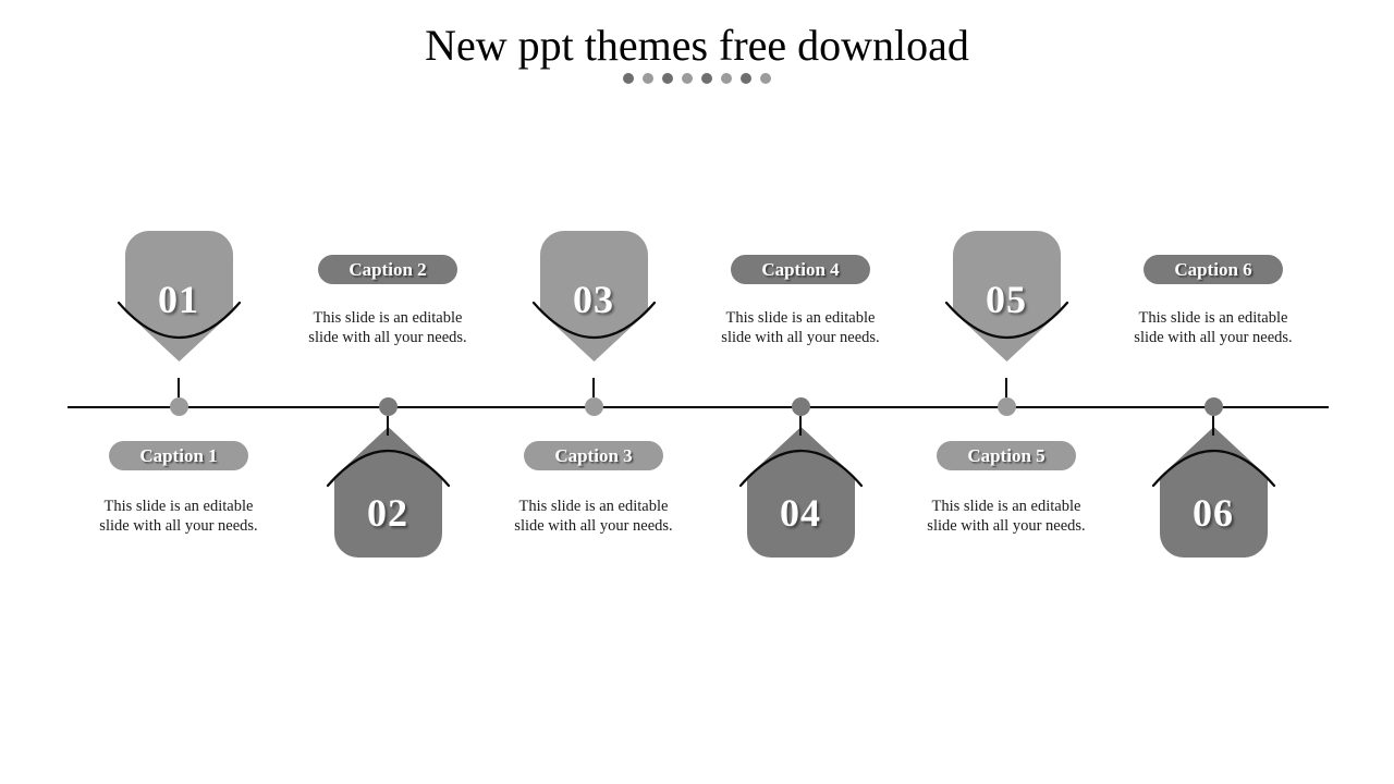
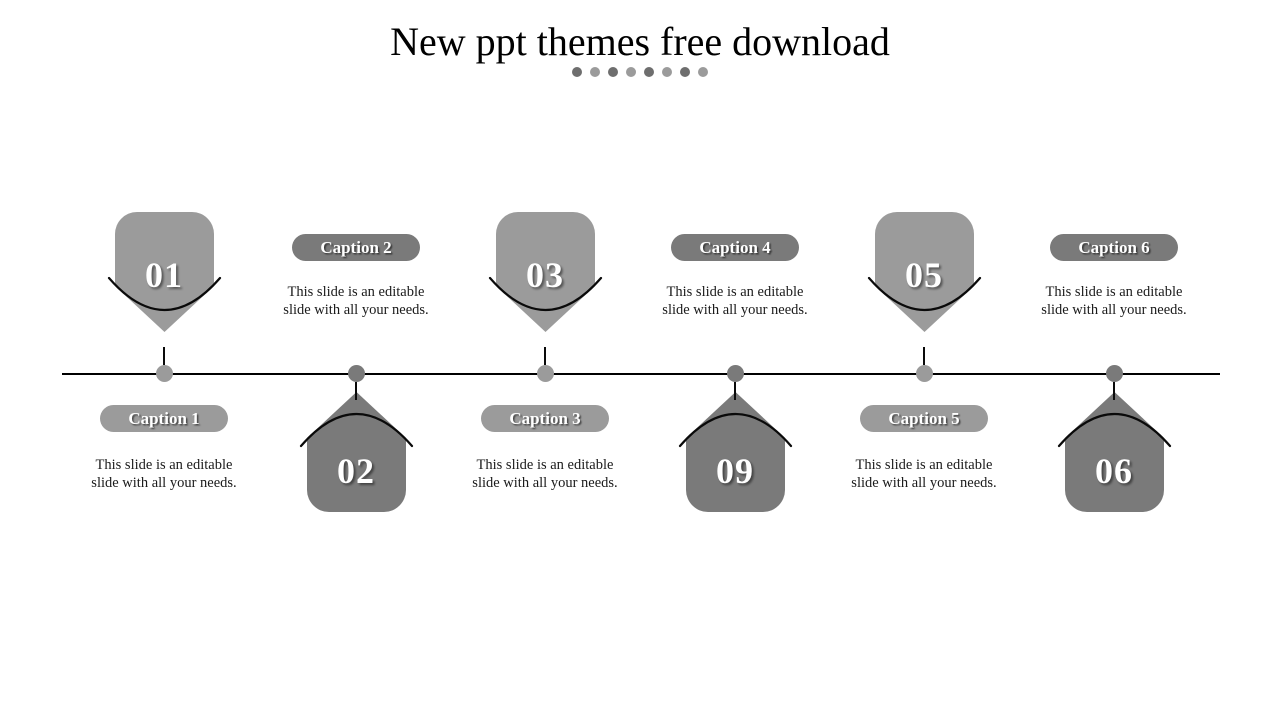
  New ppt themes free download
  01
  Caption 1
  This slide is an editable slide with all your needs.
  02
  Caption 2
  This slide is an editable slide with all your needs.
  03
  Caption 3
  This slide is an editable slide with all your needs.
- 04
+ 09
  Caption 4
  This slide is an editable slide with all your needs.
  05
  Caption 5
  This slide is an editable slide with all your needs.
  06
  Caption 6
  This slide is an editable slide with all your needs.
